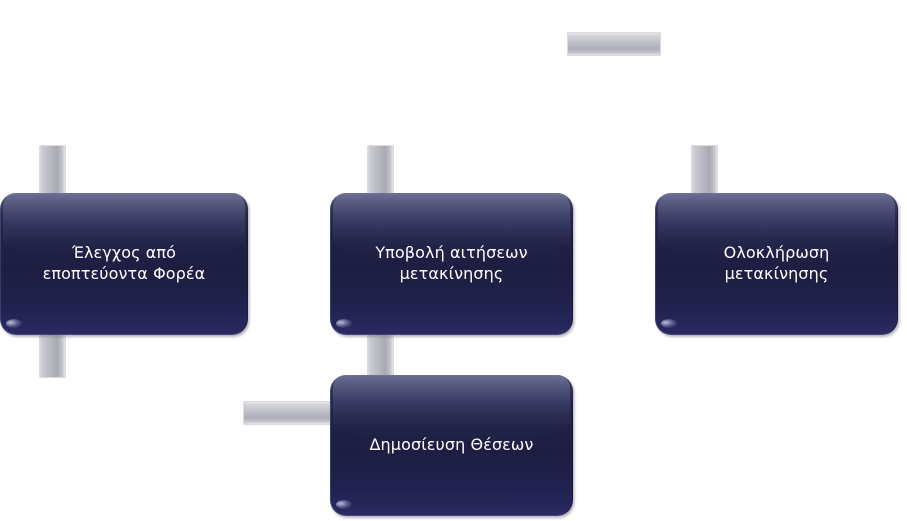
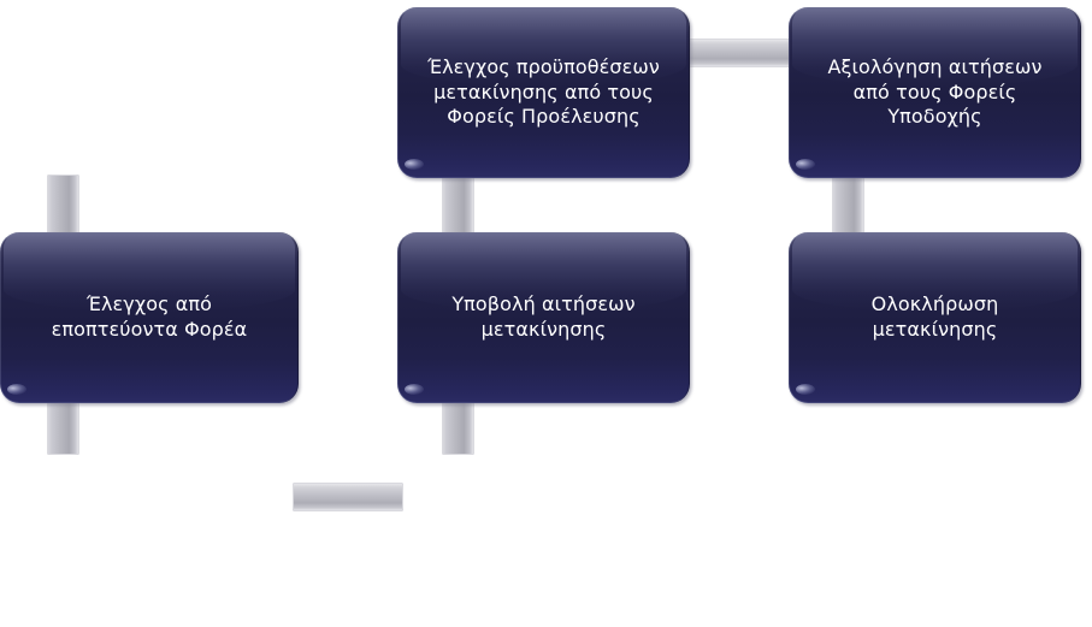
+ Έλεγχος προϋποθέσεων
+ μετακίνησης από τους
+ Φορείς Προέλευσης
+ Αξιολόγηση αιτήσεων
+ από τους Φορείς
+ Υποδοχής
  Έλεγχος από
  εποπτεύοντα Φορέα
  Υποβολή αιτήσεων
  μετακίνησης
  Ολοκλήρωση
  μετακίνησης
- Δημοσίευση Θέσεων
